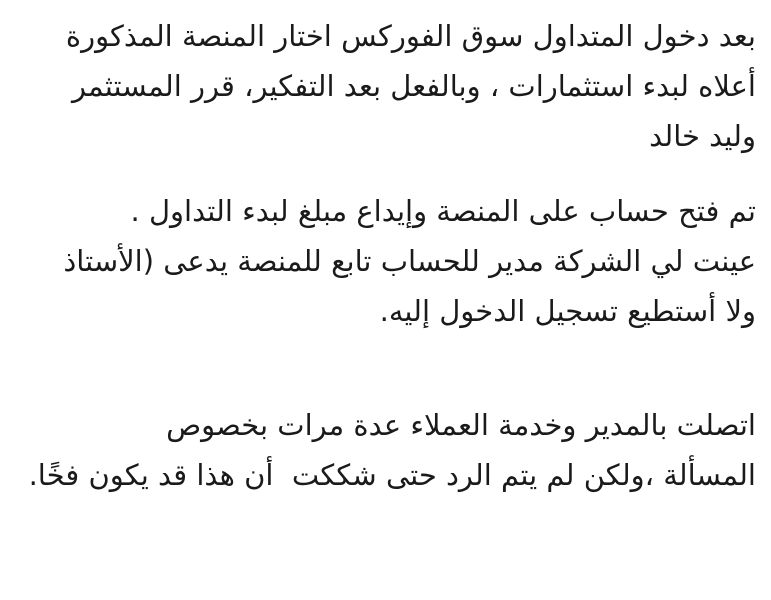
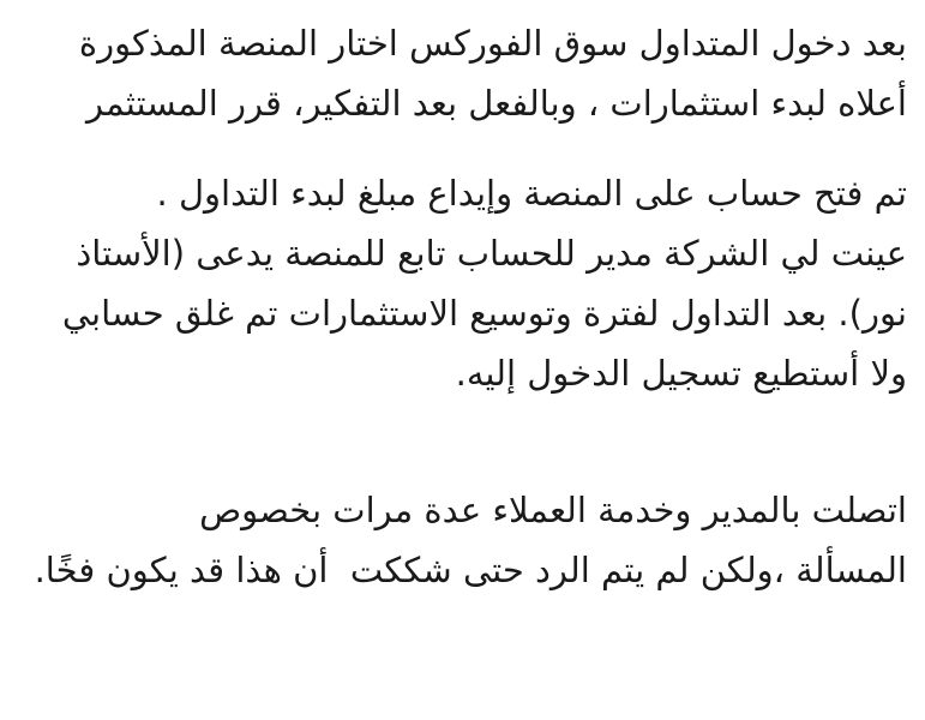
  بعد دخول المتداول سوق الفوركس اختار المنصة المذكورة
  أعلاه لبدء استثمارات ، وبالفعل بعد التفكير، قرر المستثمر
- وليد خالد
  تم فتح حساب على المنصة وإيداع مبلغ لبدء التداول .
  عينت لي الشركة مدير للحساب تابع للمنصة يدعى (الأستاذ
+ نور). بعد التداول لفترة وتوسيع الاستثمارات تم غلق حسابي
  ولا أستطيع تسجيل الدخول إليه.
  اتصلت بالمدير وخدمة العملاء عدة مرات بخصوص
  المسألة ،ولكن لم يتم الرد حتى شككت أن هذا قد يكون فخًا.
